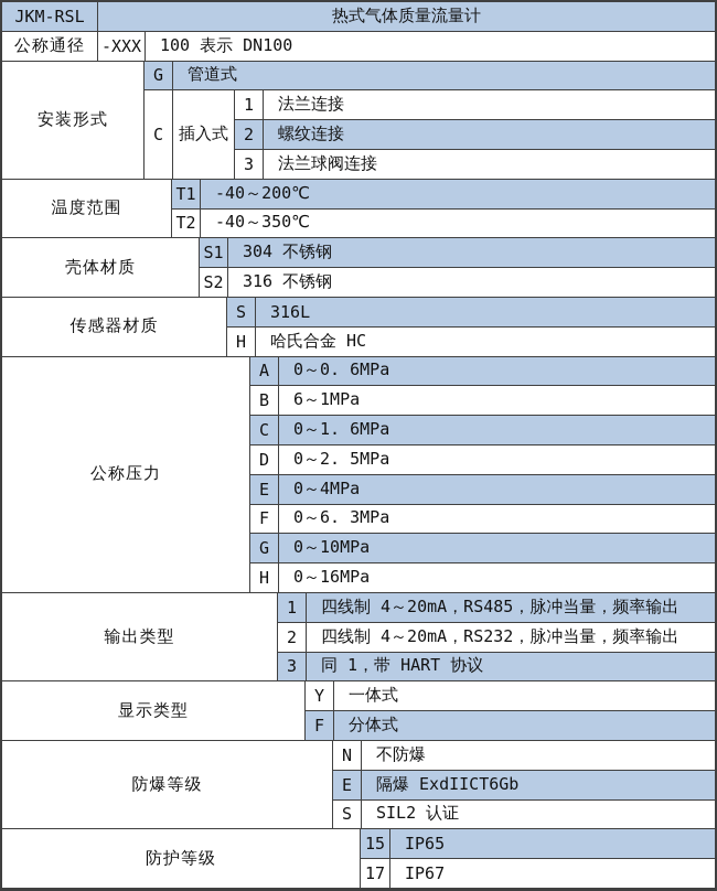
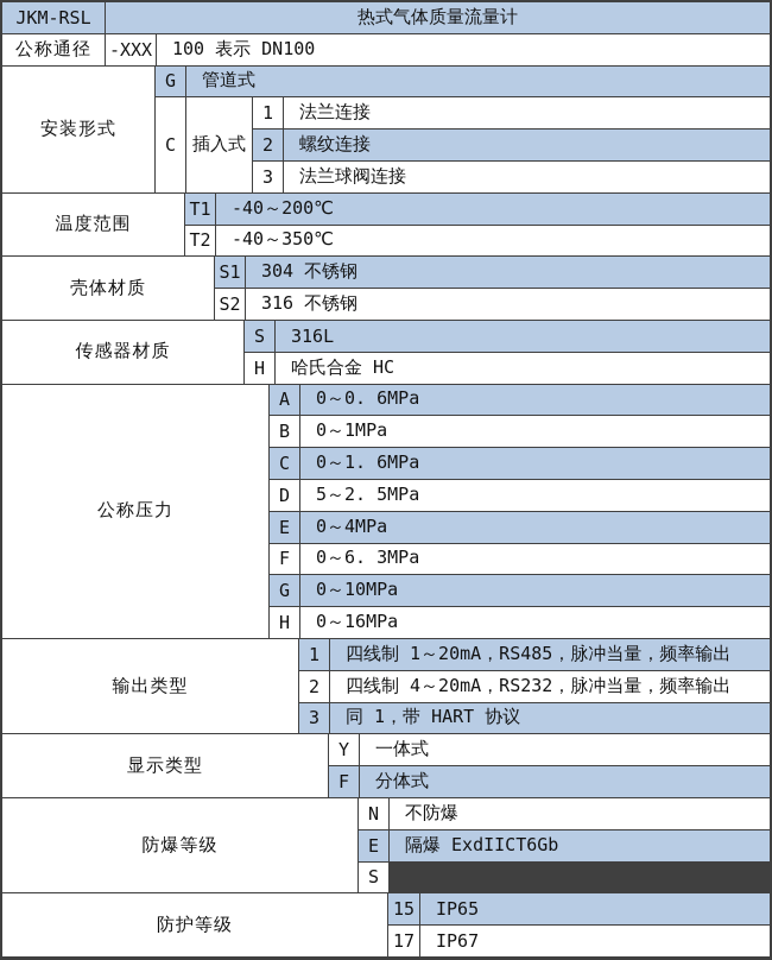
  JKM-RSL
  热式气体质量流量计
  公称通径
  -XXX
  100 表示 DN100
  安装形式
  G
  管道式
  C
  插入式
  1
  法兰连接
  2
  螺纹连接
  3
  法兰球阀连接
  温度范围
  T1
  -40～200℃
  T2
  -40～350℃
  壳体材质
  S1
  304 不锈钢
  S2
  316 不锈钢
  传感器材质
  S
  316L
  H
  哈氏合金 HC
  公称压力
  A
  0～0. 6MPa
  B
- 6～1MPa
+ 0～1MPa
  C
  0～1. 6MPa
  D
- 0～2. 5MPa
+ 5～2. 5MPa
  E
  0～4MPa
  F
  0～6. 3MPa
  G
  0～10MPa
  H
  0～16MPa
  输出类型
  1
- 四线制 4～20mA，RS485，脉冲当量，频率输出
+ 四线制 1～20mA，RS485，脉冲当量，频率输出
  2
  四线制 4～20mA，RS232，脉冲当量，频率输出
  3
  同 1，带 HART 协议
  显示类型
  Y
  一体式
  F
  分体式
  防爆等级
  N
  不防爆
  E
  隔爆 ExdIICT6Gb
  S
- SIL2 认证
  防护等级
  15
  IP65
  17
  IP67
